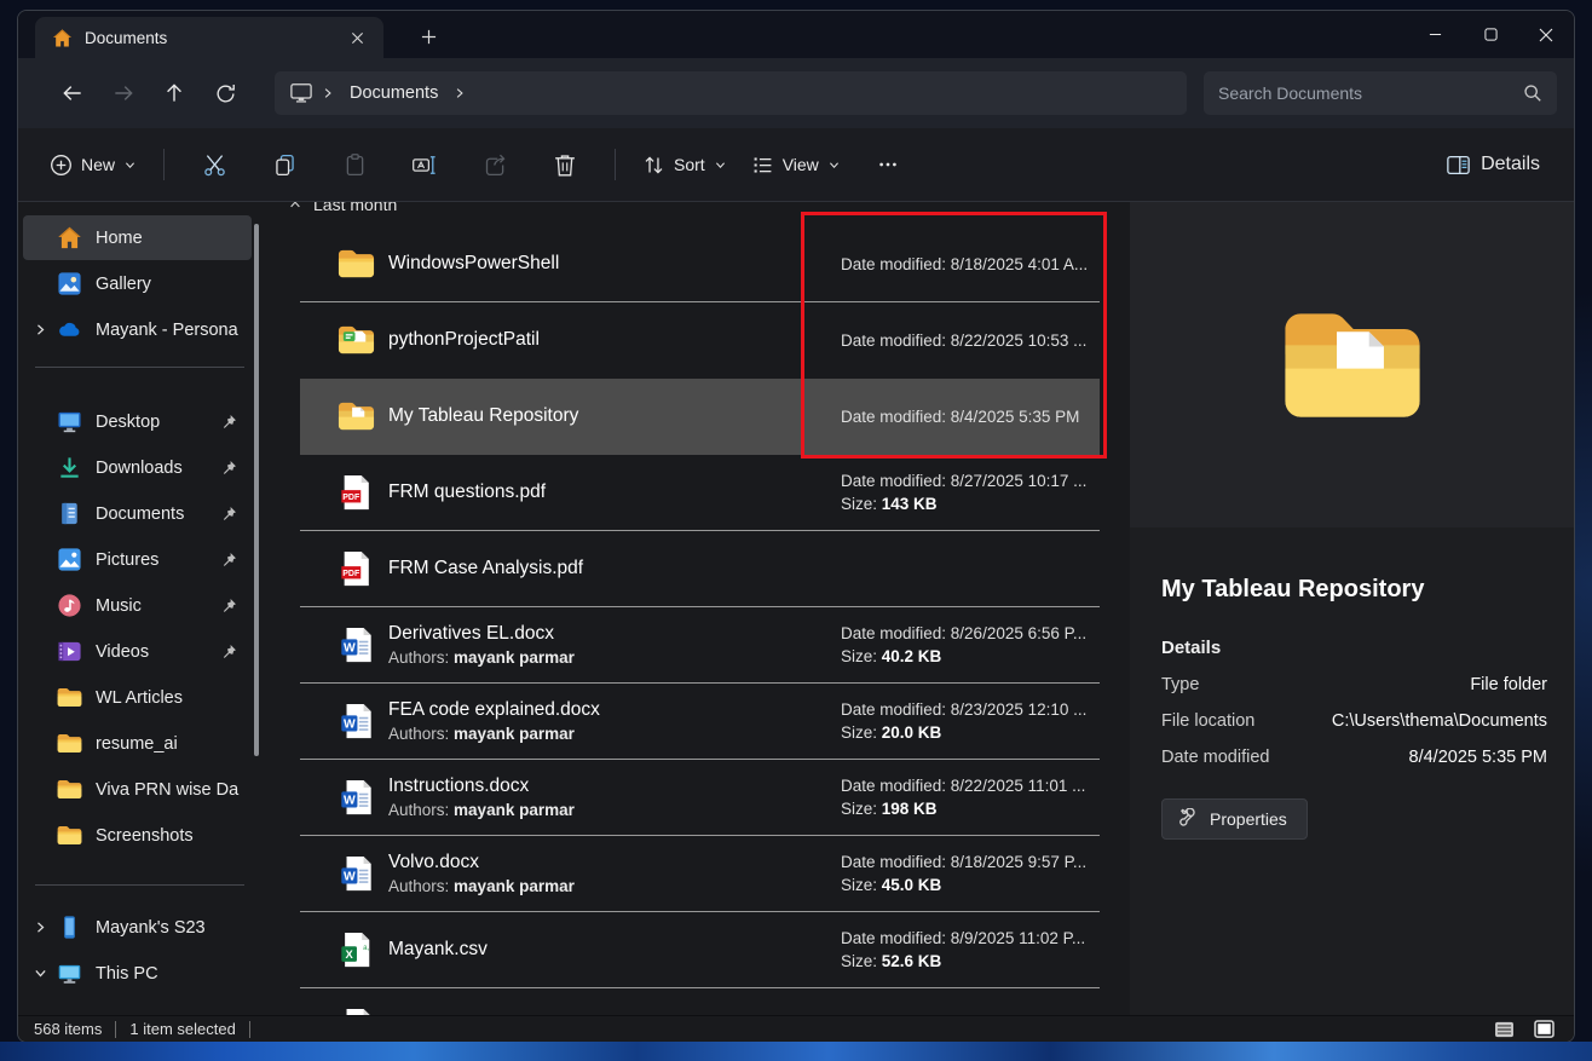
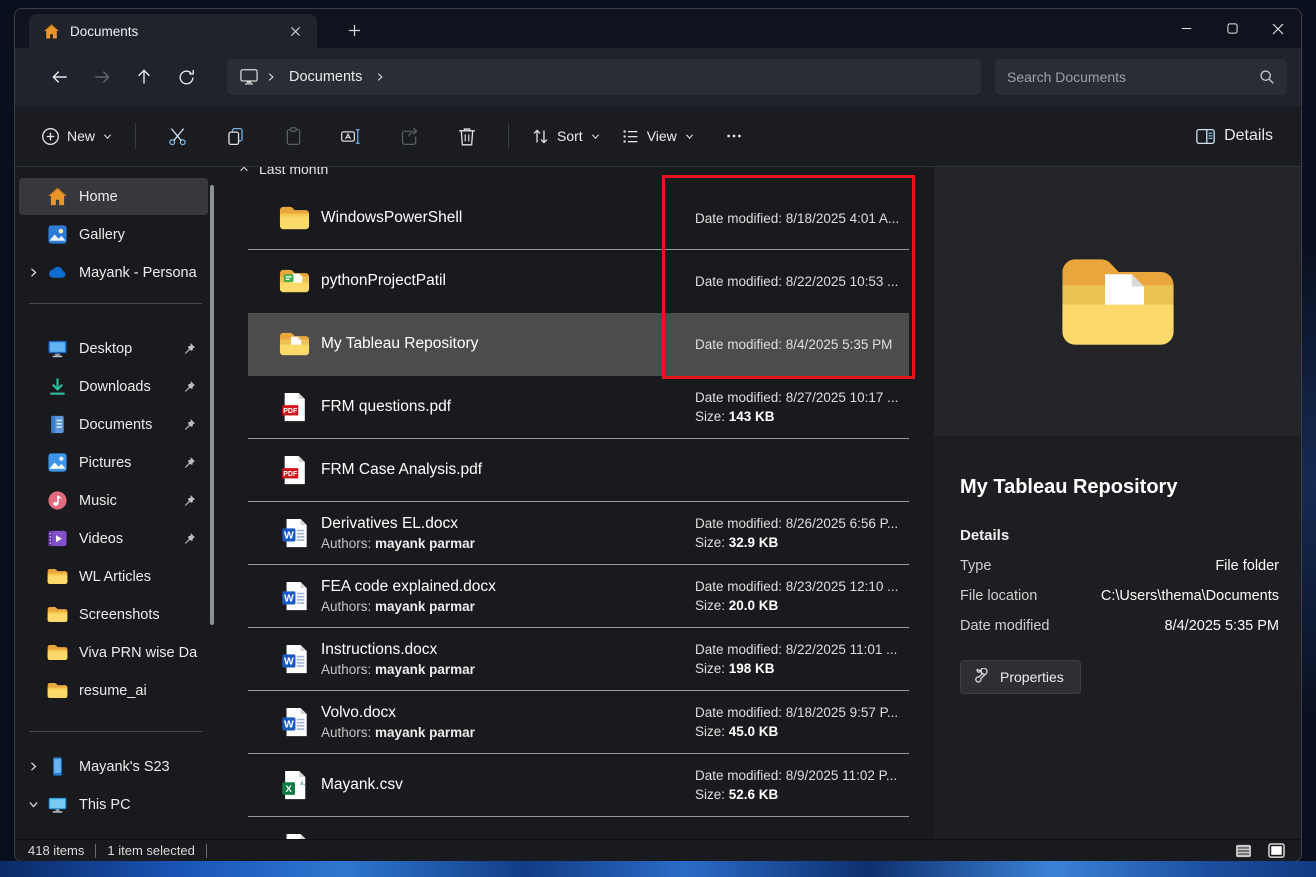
  Documents
  Documents
  Search Documents
  New
  Sort
  View
  Details
  Home
  Gallery
  Mayank - Persona
  Desktop
  Downloads
  Documents
  Pictures
  Music
  Videos
  WL Articles
- resume_ai
+ Screenshots
  Viva PRN wise Da
- Screenshots
+ resume_ai
  Mayank's S23
  This PC
  Last month
  WindowsPowerShell
  Date modified: 8/18/2025 4:01 A...
  pythonProjectPatil
  Date modified: 8/22/2025 10:53 ...
  My Tableau Repository
  Date modified: 8/4/2025 5:35 PM
  FRM questions.pdf
  Date modified: 8/27/2025 10:17 ...
  Size: 143 KB
  FRM Case Analysis.pdf
  Derivatives EL.docx
  Authors: mayank parmar
  Date modified: 8/26/2025 6:56 P...
- Size: 40.2 KB
+ Size: 32.9 KB
  FEA code explained.docx
  Authors: mayank parmar
  Date modified: 8/23/2025 12:10 ...
  Size: 20.0 KB
  Instructions.docx
  Authors: mayank parmar
  Date modified: 8/22/2025 11:01 ...
  Size: 198 KB
  Volvo.docx
  Authors: mayank parmar
  Date modified: 8/18/2025 9:57 P...
  Size: 45.0 KB
  Mayank.csv
  Date modified: 8/9/2025 11:02 P...
  Size: 52.6 KB
  My Tableau Repository
  Details
  Type
  File folder
  File location
  C:\Users\thema\Documents
  Date modified
  8/4/2025 5:35 PM
  Properties
- 568 items
+ 418 items
  1 item selected
